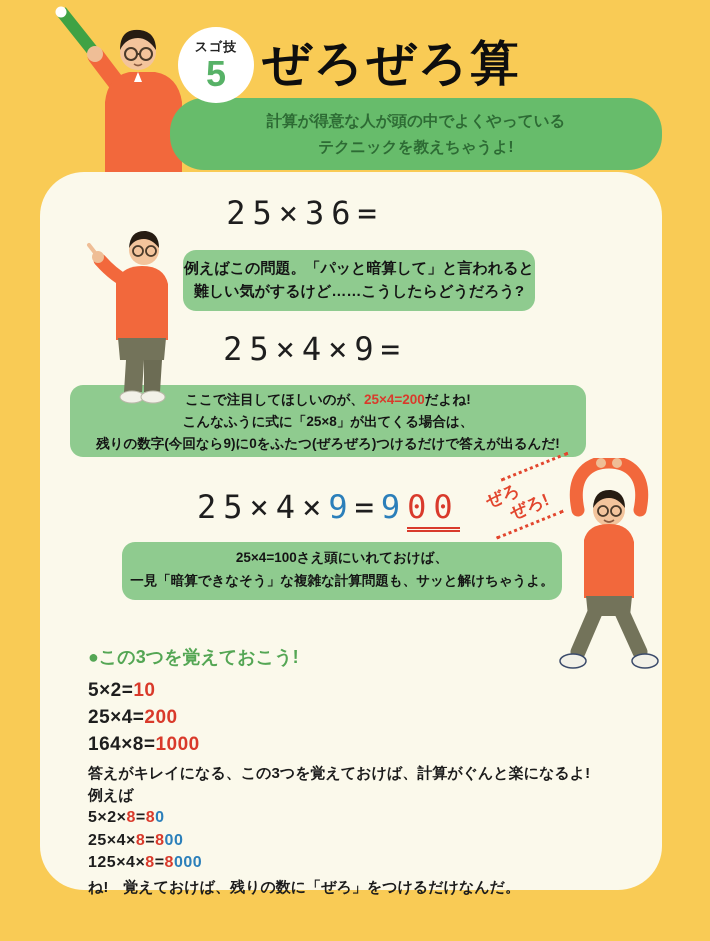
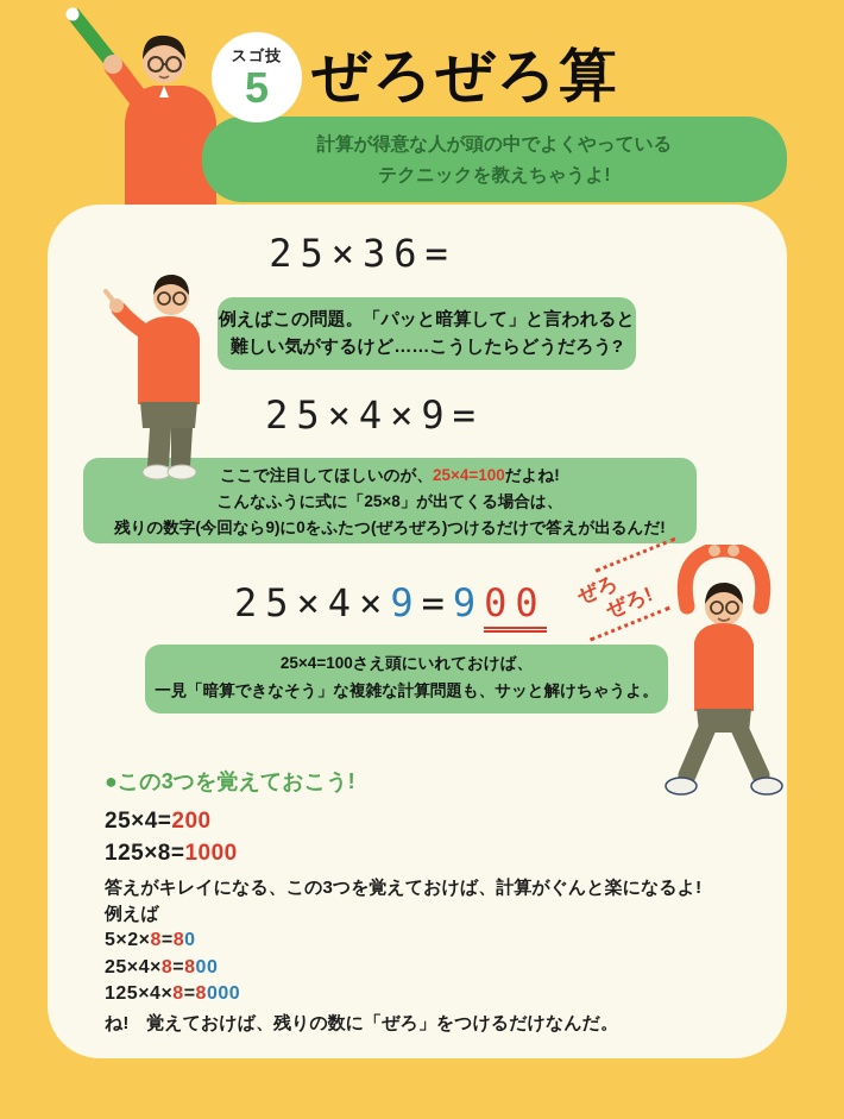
  スゴ技
  5
  ぜろぜろ算
  計算が得意な人が頭の中でよくやっている
  テクニックを教えちゃうよ!
  25×36=
  例えばこの問題。「パッと暗算して」と言われると
  難しい気がするけど……こうしたらどうだろう?
  25×4×9=
- ここで注目してほしいのが、25×4=200だよね!
+ ここで注目してほしいのが、25×4=100だよね!
  こんなふうに式に「25×8」が出てくる場合は、
  残りの数字(今回なら9)に0をふたつ(ぜろぜろ)つけるだけで答えが出るんだ!
  25×4×9=900
  25×4=100さえ頭にいれておけば、
  一見「暗算できなそう」な複雑な計算問題も、サッと解けちゃうよ。
  ●この3つを覚えておこう!
- 5×2=10
  25×4=200
- 164×8=1000
+ 125×8=1000
  答えがキレイになる、この3つを覚えておけば、計算がぐんと楽になるよ!
  例えば
  5×2×8=80
  25×4×8=800
  125×4×8=8000
  ね! 覚えておけば、残りの数に「ぜろ」をつけるだけなんだ。
